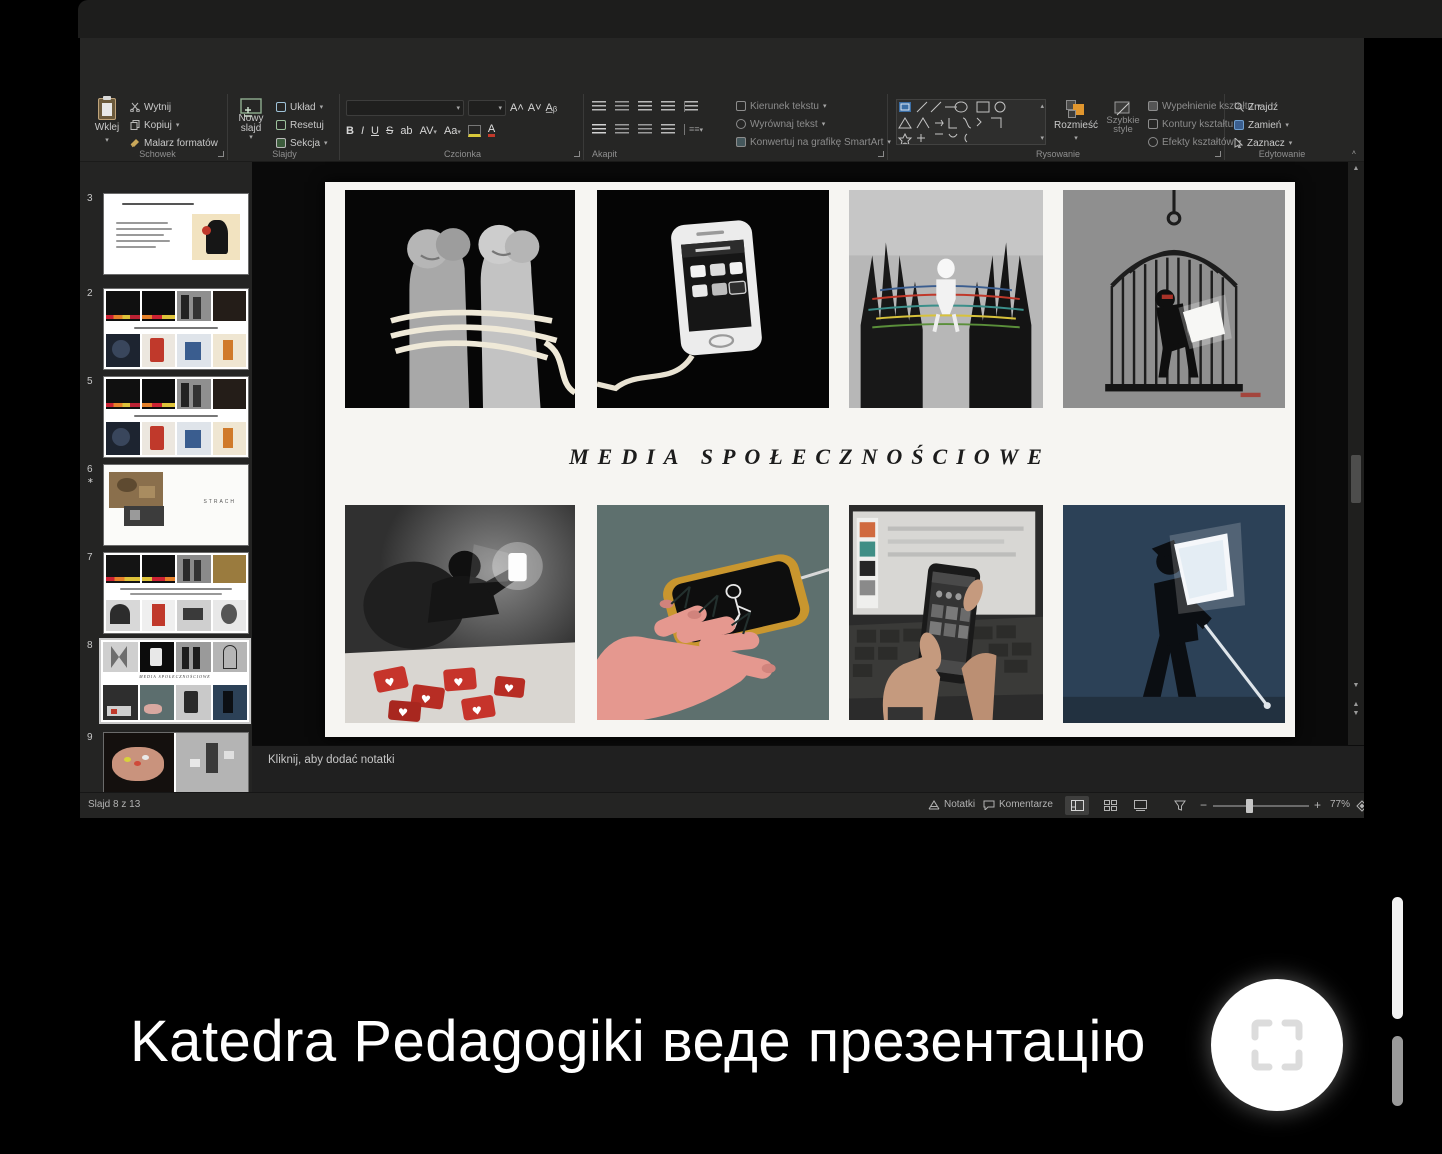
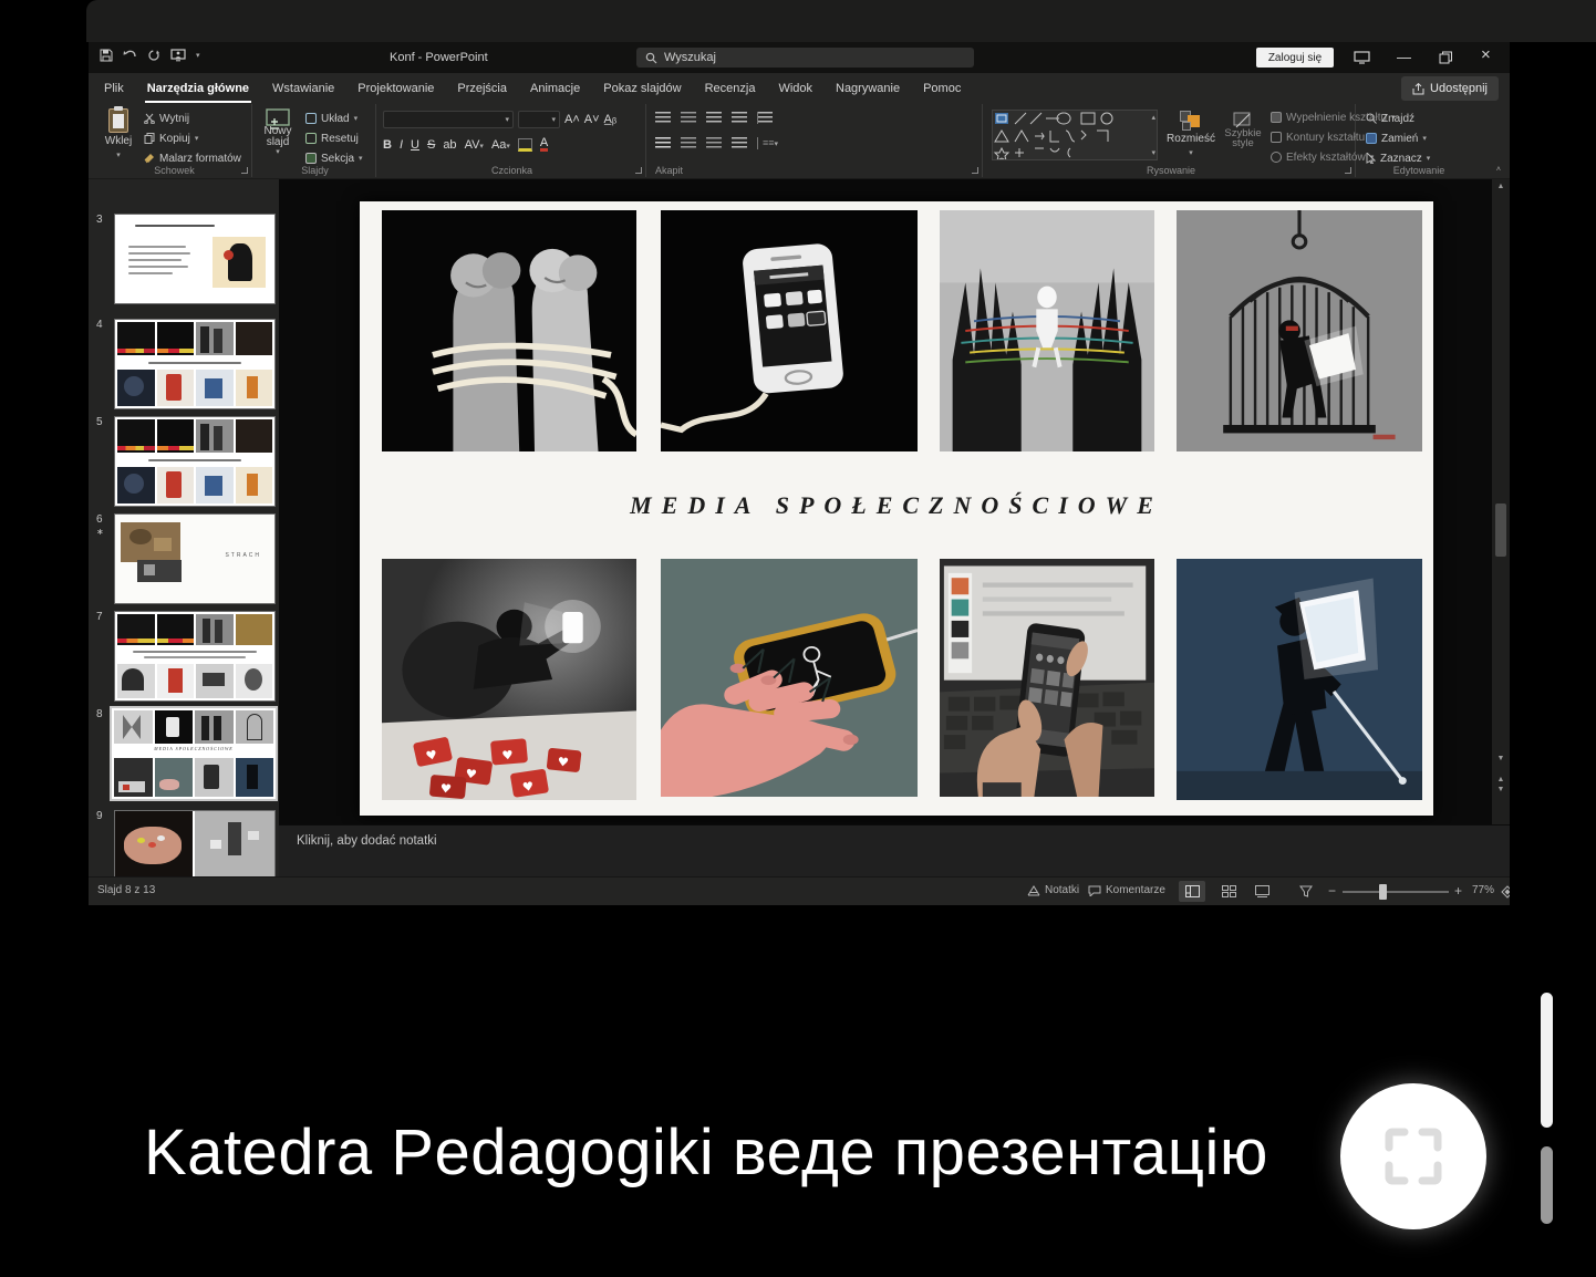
+ Konf - PowerPoint
+ Wyszukaj
+ Zaloguj się
+ —
+ ×
+ Plik
+ Narzędzia główne
+ Wstawianie
+ Projektowanie
+ Przejścia
+ Animacje
+ Pokaz slajdów
+ Recenzja
+ Widok
+ Nagrywanie
+ Pomoc
+ Udostępnij
  Wklej
  Wytnij
  Kopiuj
  Malarz formatów
  Schowek
  Nowy slajd
  Układ
  Resetuj
  Sekcja
  Slajdy
  A˄
  A˅
  A̲ᵦ
  B
  I
  U
  S
  ab
  A
  Czcionka
- Kierunek tekstu
- Wyrównaj tekst
- Konwertuj na grafikę SmartArt
  Akapit
  Rozmieść
  Szybkie style
  Wypełnienie kształtu
  Kontury kształtu
  Efekty kształtów
  Rysowanie
  Znajdź
  Zamień
  Zaznacz
  Edytowanie
  3
- 2
+ 4
  5
  6
  ∗
  7
  8
  9
  MEDIA SPOŁECZNOŚCIOWE
  Kliknij, aby dodać notatki
  Slajd 8 z 13
  Notatki
  Komentarze
  −
  +
  77%
  Katedra Pedagogiki веде презентацію
